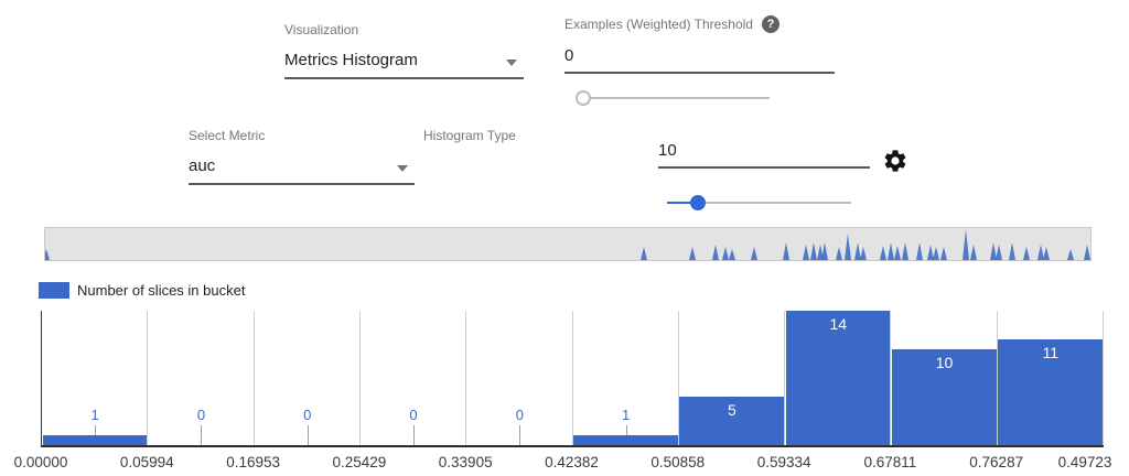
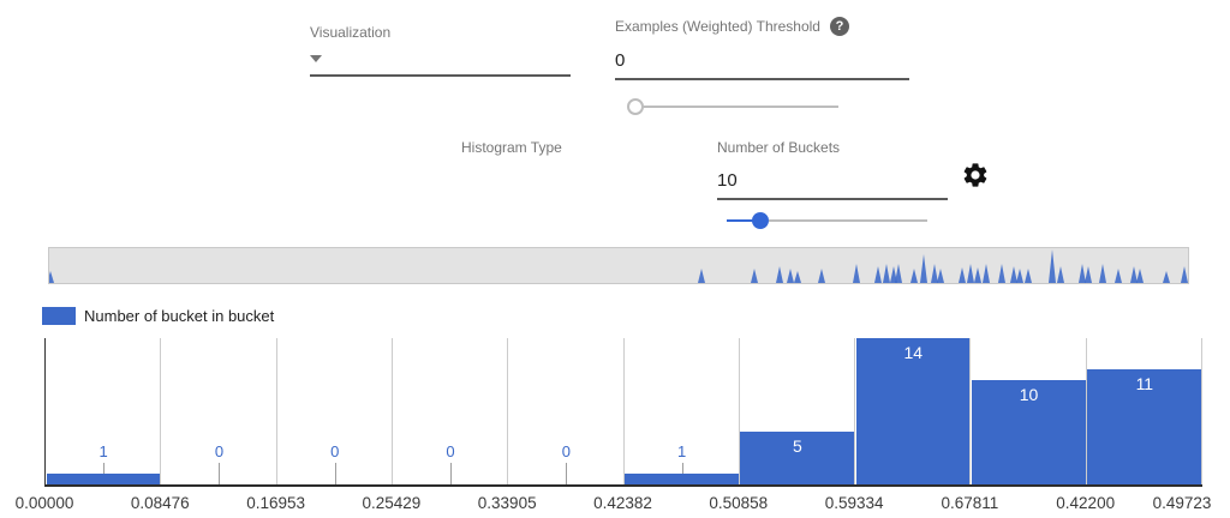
  Visualization
- Metrics Histogram
  Examples (Weighted) Threshold
  ?
  0
- Select Metric
- auc
  Histogram Type
+ Number of Buckets
  10
- Number of slices in bucket
+ Number of bucket in bucket
  1
  0
  0
  0
  0
  1
  5
  14
  10
  11
  0.00000
- 0.05994
+ 0.08476
  0.16953
  0.25429
  0.33905
  0.42382
  0.50858
  0.59334
  0.67811
- 0.76287
+ 0.42200
  0.49723
